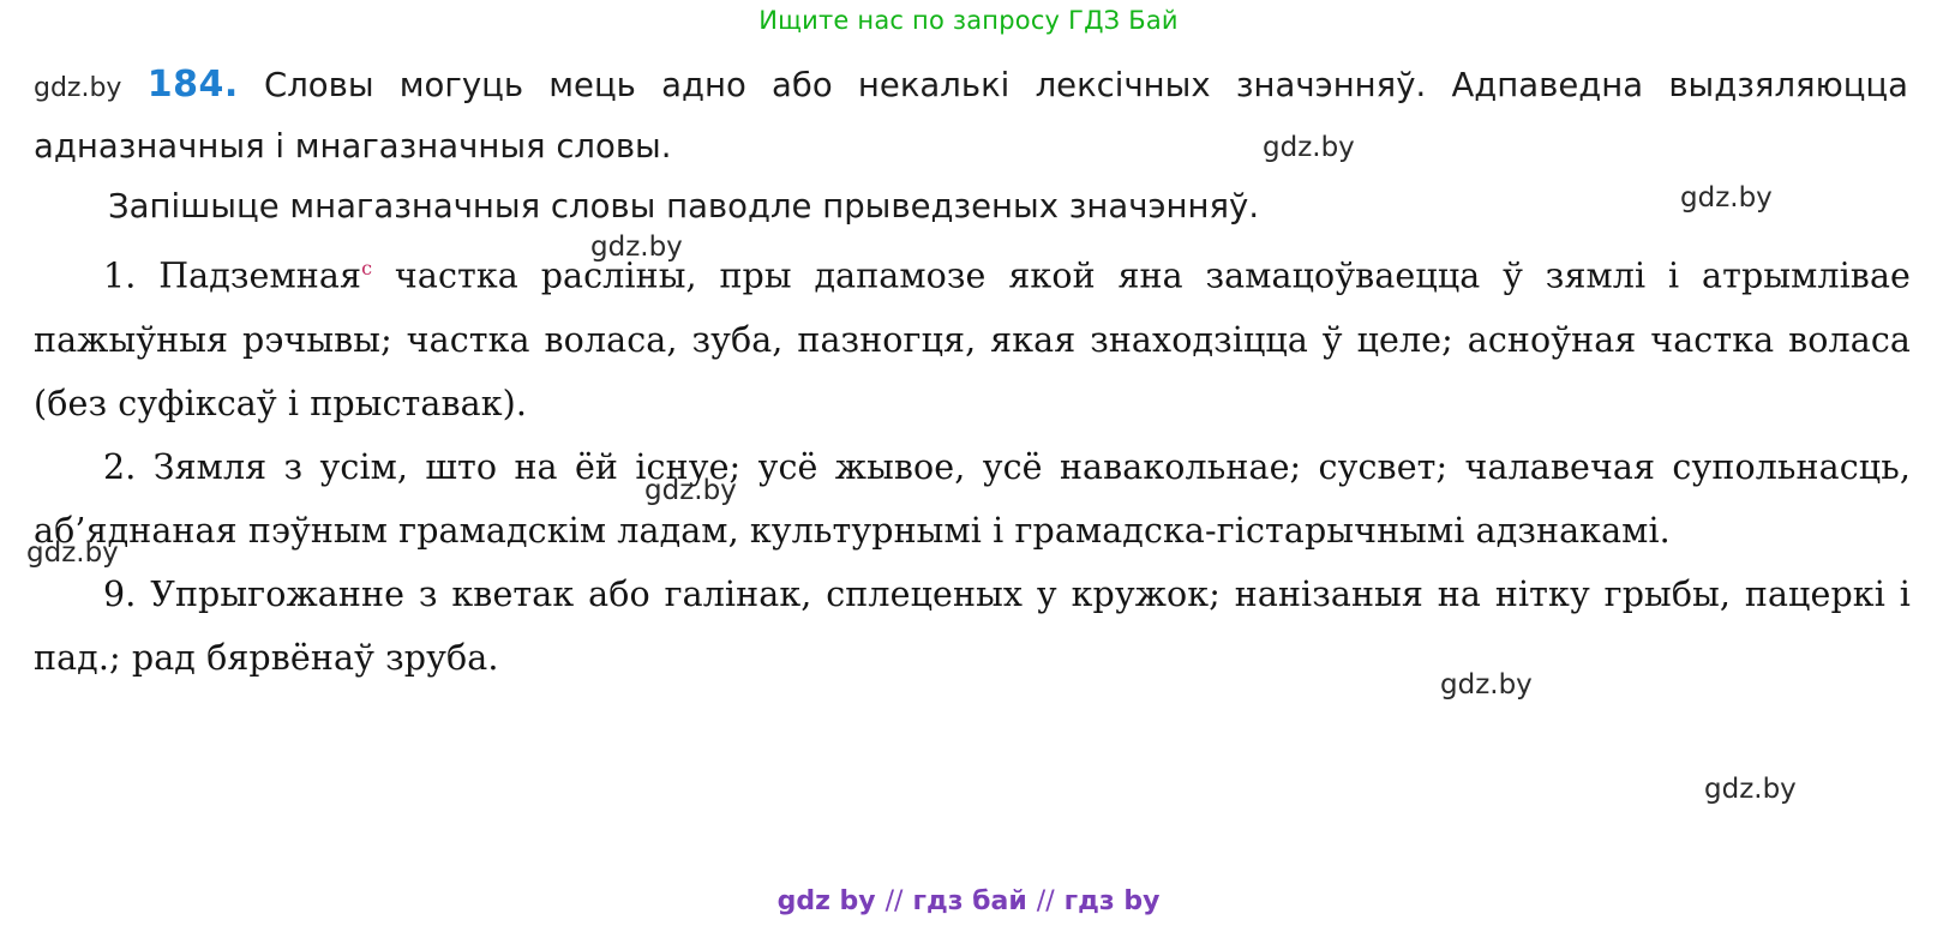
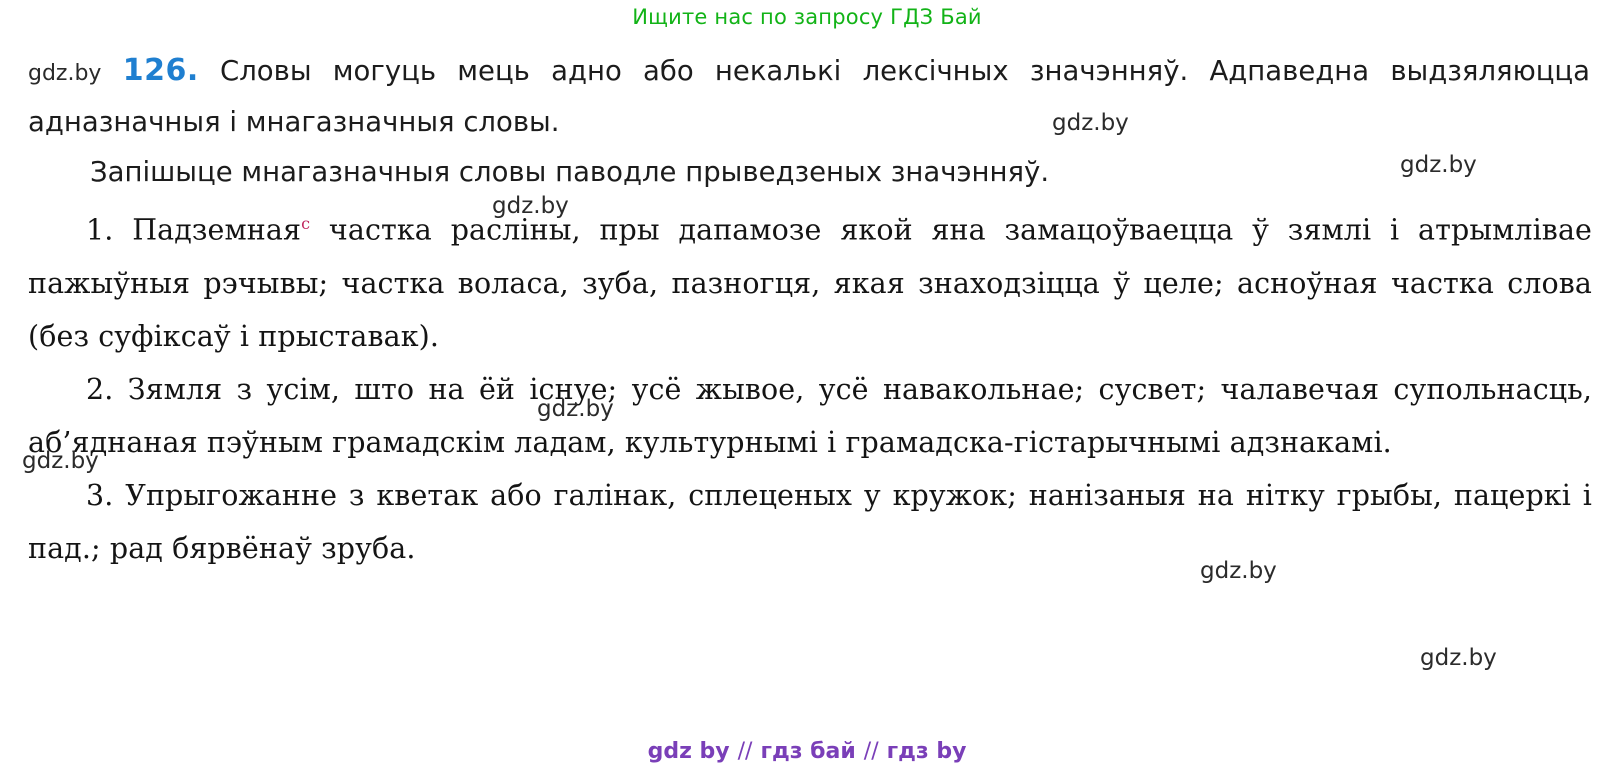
  Ищите нас по запросу ГДЗ Бай
- gdz.by 184. Словы могуць мець адно або некалькі лексічных значэнняў. Адпаведна выдзяляюцца адназначныя і мнагазначныя словы.
+ gdz.by 126. Словы могуць мець адно або некалькі лексічных значэнняў. Адпаведна выдзяляюцца адназначныя і мнагазначныя словы.
  Запішыце мнагазначныя словы паводле прыведзеных значэнняў.
- 1. Падземнаяс частка расліны, пры дапамозе якой яна замацоўваецца ў зямлі і атрымлівае пажыўныя рэчывы; частка воласа, зуба, пазногця, якая знаходзіцца ў целе; асноўная частка воласа (без суфіксаў і прыставак).
+ 1. Падземнаяс частка расліны, пры дапамозе якой яна замацоўваецца ў зямлі і атрымлівае пажыўныя рэчывы; частка воласа, зуба, пазногця, якая знаходзіцца ў целе; асноўная частка слова (без суфіксаў і прыставак).
  2. Зямля з усім, што на ёй існуе; усё жывое, усё навакольнае; сусвет; чалавечая супольнасць, аб’яднаная пэўным грамадскім ладам, культурнымі і грамадска-гістарычнымі адзнакамі.
- 9. Упрыгожанне з кветак або галінак, сплеценых у кружок; нанізаныя на нітку грыбы, пацеркі і пад.; рад бярвёнаў зруба.
+ 3. Упрыгожанне з кветак або галінак, сплеценых у кружок; нанізаныя на нітку грыбы, пацеркі і пад.; рад бярвёнаў зруба.
  gdz.by
  gdz.by
  gdz.by
  gdz.by
  gdz.by
  gdz.by
  gdz.by
  gdz by // гдз бай // гдз by
